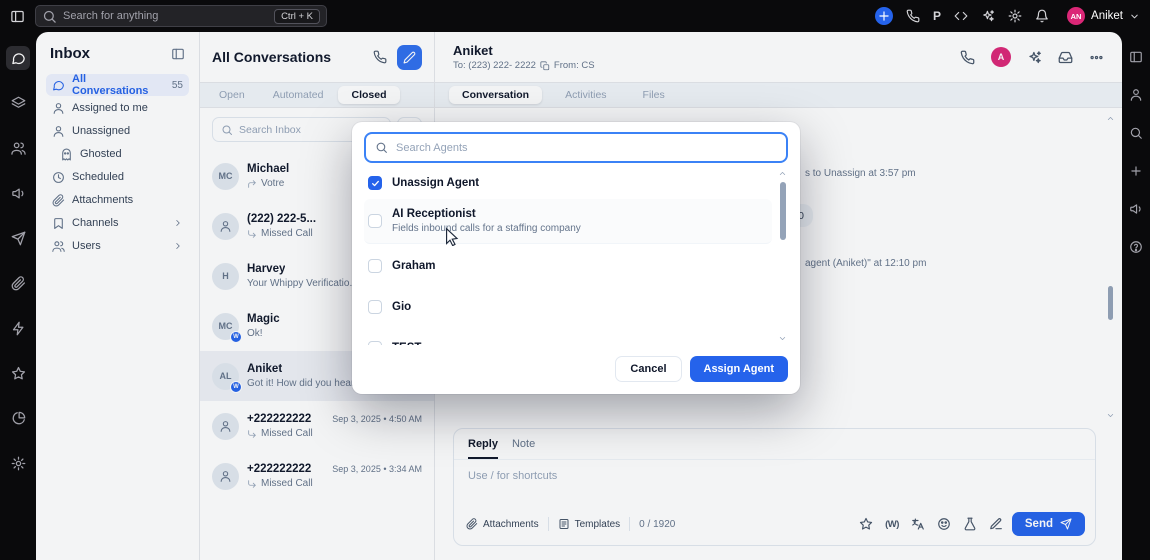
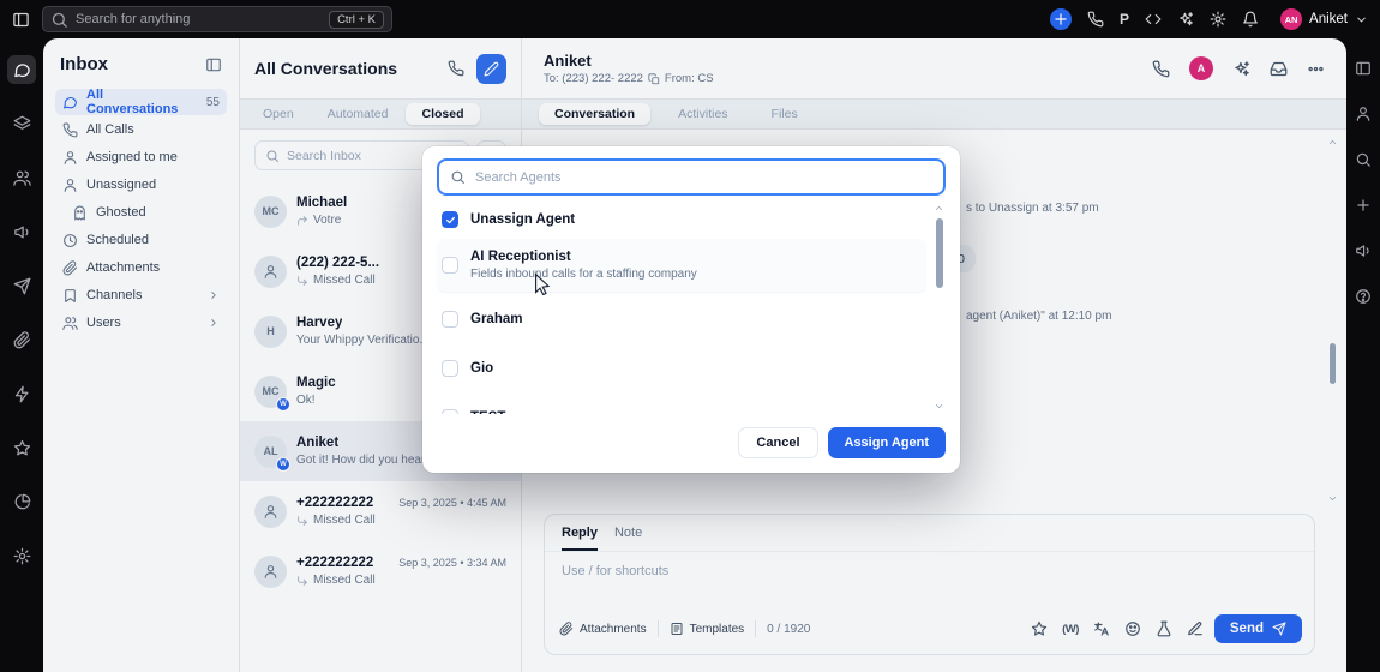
  Search for anything
  Ctrl + K
  P
  AN
  Aniket
  Inbox
  All Conversations
  55
+ All Calls
  Assigned to me
  Unassigned
  Ghosted
  Scheduled
  Attachments
  Channels
  Users
  All Conversations
  Open
  Automated
  Closed
  Search Inbox
  MC
  Michael
  Votre
  (222) 222-5...
  Missed Call
  H
  Harvey
  Your Whippy Verificatio.
  MC
  Magic
  Ok!
  AL
  Aniket
  Got it! How did you hea
  +222222222
- Sep 3, 2025 • 4:50 AM
+ Sep 3, 2025 • 4:45 AM
  Missed Call
  +222222222
  Sep 3, 2025 • 3:34 AM
  Missed Call
  Aniket
  To: (223) 222- 2222
  From: CS
  A
  Conversation
  Activities
  Files
  s to Unassign at 3:57 pm
  0
  agent (Aniket)" at 12:10 pm
  Reply
  Note
  Use / for shortcuts
  Attachments
  Templates
  0 / 1920
  (W)
  Send
  Search Agents
  Unassign Agent
  AI Receptionist
  Fields inbound calls for a staffing company
  Graham
  Gio
  Cancel
  Assign Agent
